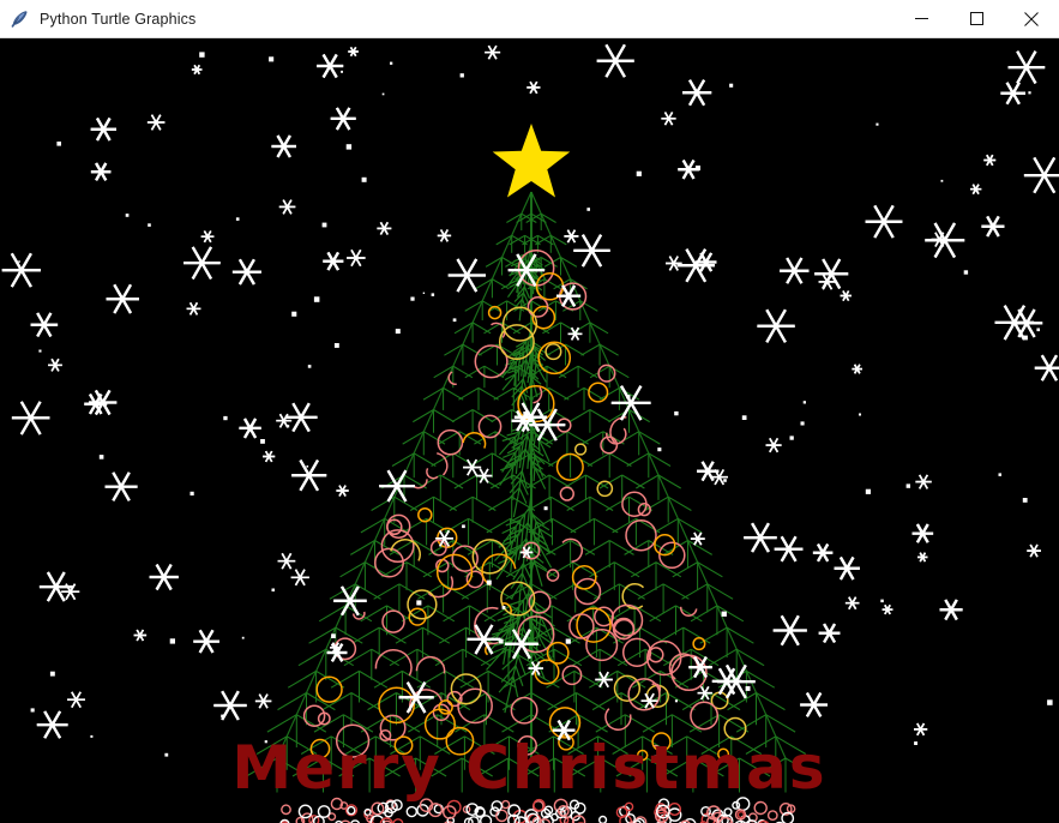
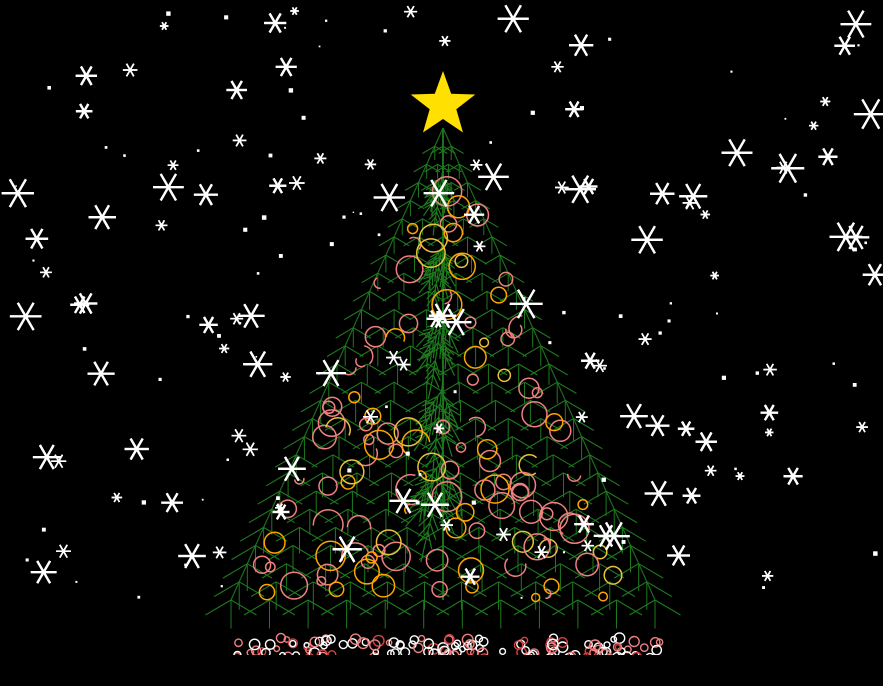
- Python Turtle Graphics
- Merry Christmas
